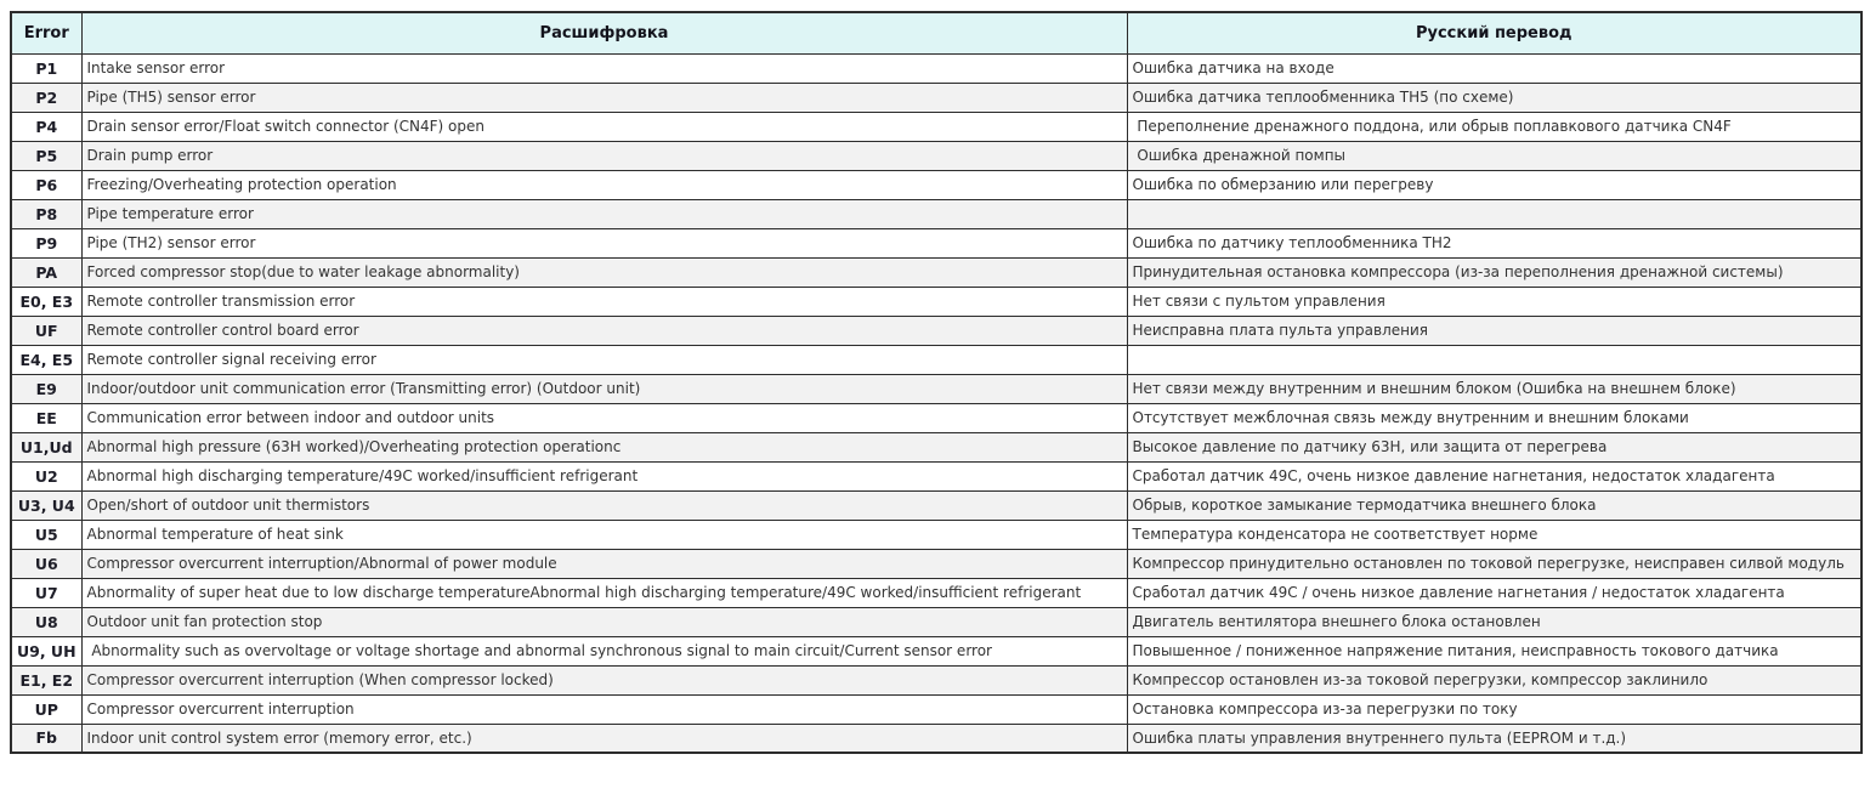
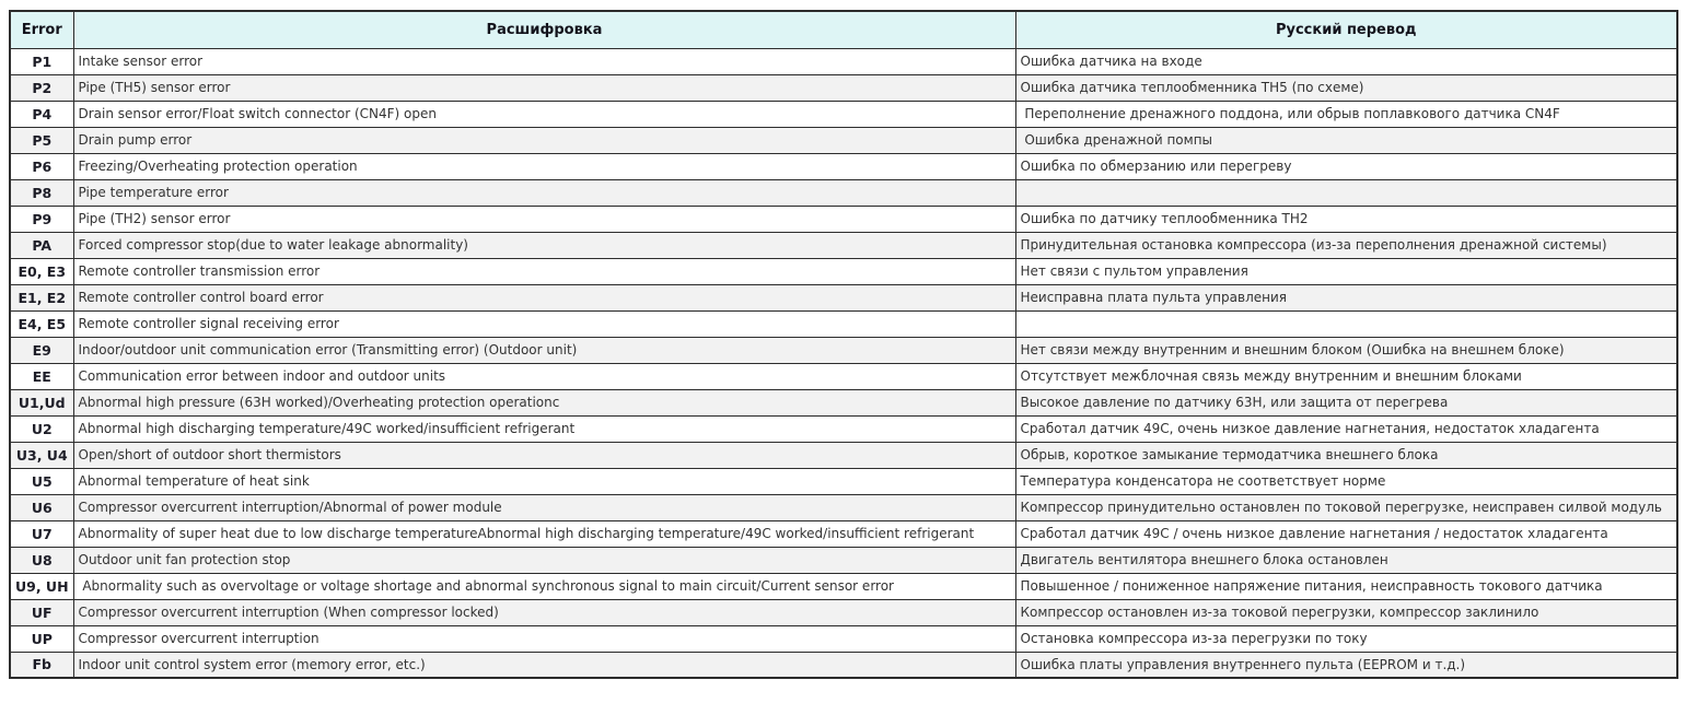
  Error	Расшифровка	Русский перевод
  P1	Intake sensor error	Ошибка датчика на входе
  P2	Pipe (TH5) sensor error	Ошибка датчика теплообменника TH5 (по схеме)
  P4	Drain sensor error/Float switch connector (CN4F) open	Переполнение дренажного поддона, или обрыв поплавкового датчика CN4F
  P5	Drain pump error	Ошибка дренажной помпы
  P6	Freezing/Overheating protection operation	Ошибка по обмерзанию или перегреву
  P8	Pipe temperature error
  P9	Pipe (TH2) sensor error	Ошибка по датчику теплообменника TH2
  PA	Forced compressor stop(due to water leakage abnormality)	Принудительная остановка компрессора (из-за переполнения дренажной системы)
  E0, E3	Remote controller transmission error	Нет связи с пультом управления
- UF	Remote controller control board error	Неисправна плата пульта управления
+ E1, E2	Remote controller control board error	Неисправна плата пульта управления
  E4, E5	Remote controller signal receiving error
  E9	Indoor/outdoor unit communication error (Transmitting error) (Outdoor unit)	Нет связи между внутренним и внешним блоком (Ошибка на внешнем блоке)
  EE	Communication error between indoor and outdoor units	Отсутствует межблочная связь между внутренним и внешним блоками
  U1,Ud	Abnormal high pressure (63H worked)/Overheating protection operationc	Высокое давление по датчику 63H, или защита от перегрева
  U2	Abnormal high discharging temperature/49C worked/insufficient refrigerant	Сработал датчик 49C, очень низкое давление нагнетания, недостаток хладагента
- U3, U4	Open/short of outdoor unit thermistors	Обрыв, короткое замыкание термодатчика внешнего блока
+ U3, U4	Open/short of outdoor short thermistors	Обрыв, короткое замыкание термодатчика внешнего блока
  U5	Abnormal temperature of heat sink	Температура конденсатора не соответствует норме
  U6	Compressor overcurrent interruption/Abnormal of power module	Компрессор принудительно остановлен по токовой перегрузке, неисправен силвой модуль
  U7	Abnormality of super heat due to low discharge temperatureAbnormal high discharging temperature/49C worked/insufficient refrigerant	Сработал датчик 49C / очень низкое давление нагнетания / недостаток хладагента
  U8	Outdoor unit fan protection stop	Двигатель вентилятора внешнего блока остановлен
  U9, UH	Abnormality such as overvoltage or voltage shortage and abnormal synchronous signal to main circuit/Current sensor error	Повышенное / пониженное напряжение питания, неисправность токового датчика
- E1, E2	Compressor overcurrent interruption (When compressor locked)	Компрессор остановлен из-за токовой перегрузки, компрессор заклинило
+ UF	Compressor overcurrent interruption (When compressor locked)	Компрессор остановлен из-за токовой перегрузки, компрессор заклинило
  UP	Compressor overcurrent interruption	Остановка компрессора из-за перегрузки по току
  Fb	Indoor unit control system error (memory error, etc.)	Ошибка платы управления внутреннего пульта (EEPROM и т.д.)
